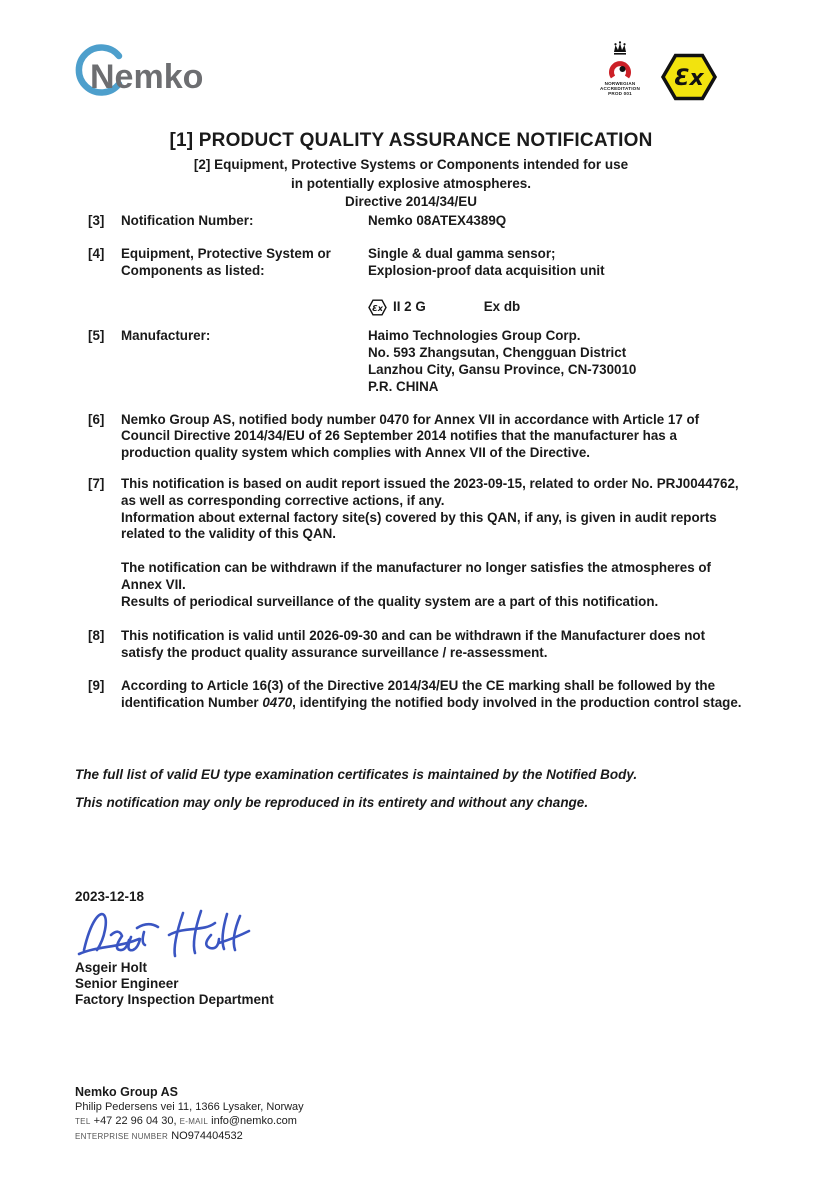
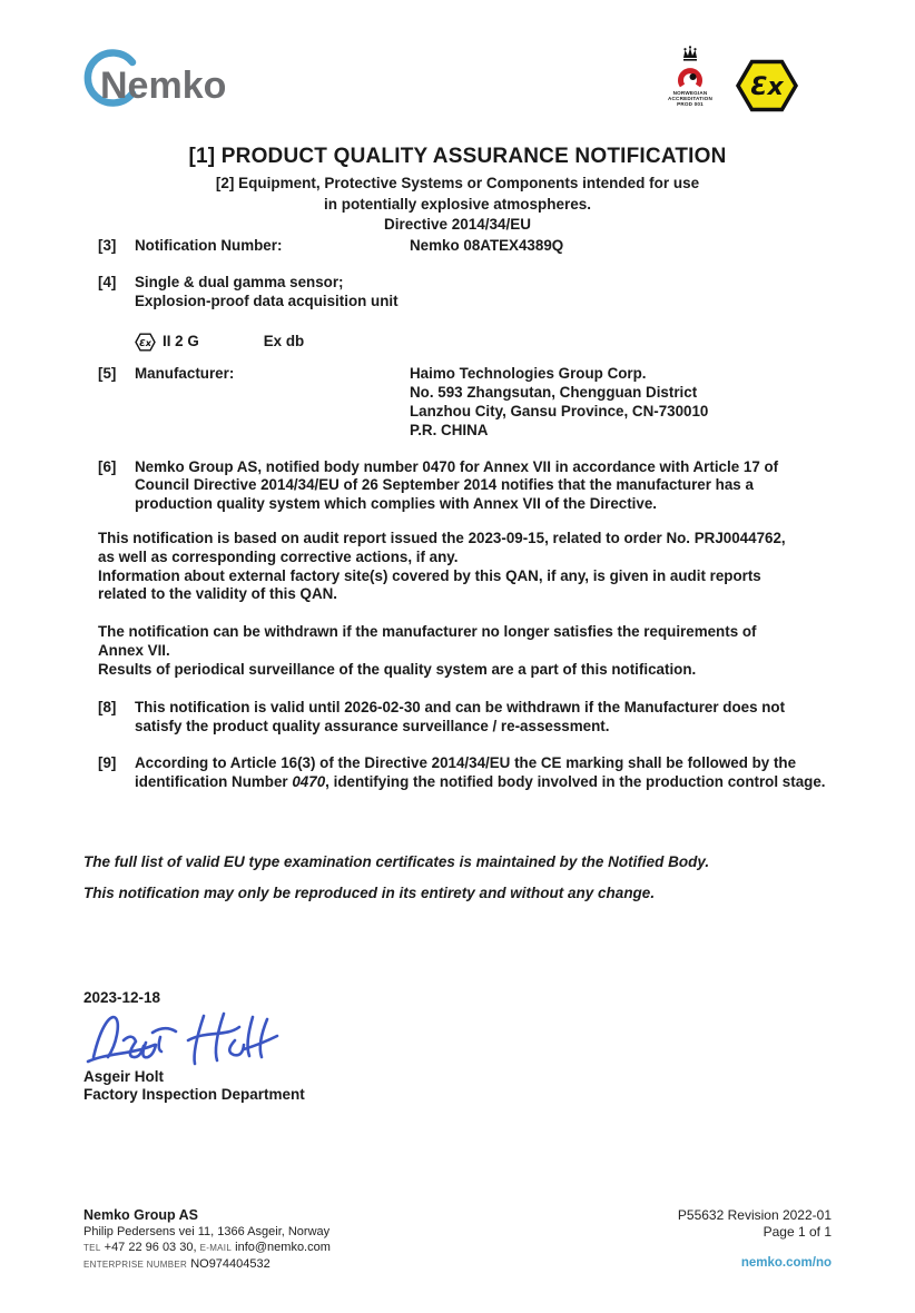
  Nemko
  Ɛx
  [1] PRODUCT QUALITY ASSURANCE NOTIFICATION
  [2] Equipment, Protective Systems or Components intended for use
  in potentially explosive atmospheres.
  Directive 2014/34/EU
  [3]
  Notification Number:
  Nemko 08ATEX4389Q
  [4]
- Equipment, Protective System or
- Components as listed:
  Single & dual gamma sensor;
  Explosion-proof data acquisition unit
  Ɛx
  II 2 G
  Ex db
  [5]
  Manufacturer:
  Haimo Technologies Group Corp.
  No. 593 Zhangsutan, Chengguan District
  Lanzhou City, Gansu Province, CN-730010
  P.R. CHINA
  [6]
  Nemko Group AS, notified body number 0470 for Annex VII in accordance with Article 17 of Council Directive 2014/34/EU of 26 September 2014 notifies that the manufacturer has a production quality system which complies with Annex VII of the Directive.
- [7]
  This notification is based on audit report issued the 2023-09-15, related to order No. PRJ0044762, as well as corresponding corrective actions, if any.
  Information about external factory site(s) covered by this QAN, if any, is given in audit reports related to the validity of this QAN.
- The notification can be withdrawn if the manufacturer no longer satisfies the atmospheres of Annex VII.
+ The notification can be withdrawn if the manufacturer no longer satisfies the requirements of Annex VII.
  Results of periodical surveillance of the quality system are a part of this notification.
  [8]
- This notification is valid until 2026-09-30 and can be withdrawn if the Manufacturer does not satisfy the product quality assurance surveillance / re-assessment.
+ This notification is valid until 2026-02-30 and can be withdrawn if the Manufacturer does not satisfy the product quality assurance surveillance / re-assessment.
  [9]
  According to Article 16(3) of the Directive 2014/34/EU the CE marking shall be followed by the identification Number 0470, identifying the notified body involved in the production control stage.
  The full list of valid EU type examination certificates is maintained by the Notified Body.
  This notification may only be reproduced in its entirety and without any change.
  2023-12-18
  Asgeir Holt
- Senior Engineer
  Factory Inspection Department
  Nemko Group AS
- Philip Pedersens vei 11, 1366 Lysaker, Norway
+ Philip Pedersens vei 11, 1366 Asgeir, Norway
- TEL +47 22 96 04 30, E-MAIL info@nemko.com
+ TEL +47 22 96 03 30, E-MAIL info@nemko.com
  ENTERPRISE NUMBER NO974404532
+ P55632 Revision 2022-01
+ Page 1 of 1
+ nemko.com/no
